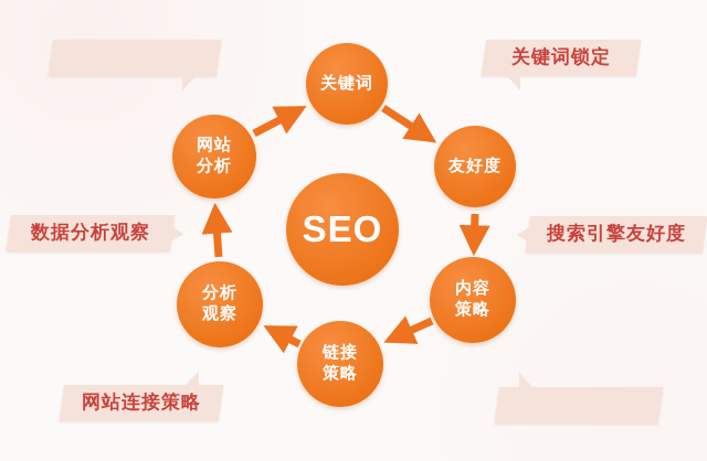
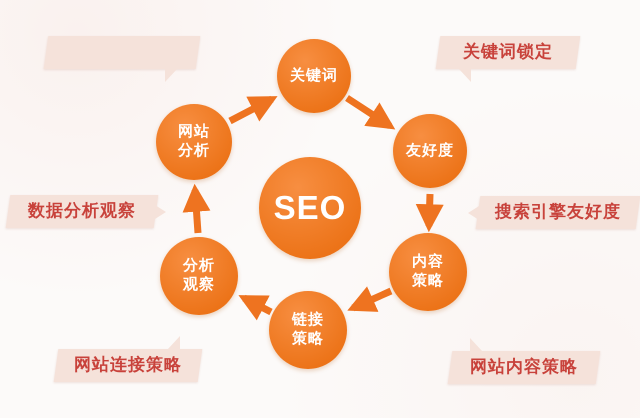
  SEO
  网站分析
  关键词
  友好度
  内容策略
  链接策略
  分析观察
  关键词锁定
  数据分析观察
  搜索引擎友好度
  网站连接策略
+ 网站内容策略
